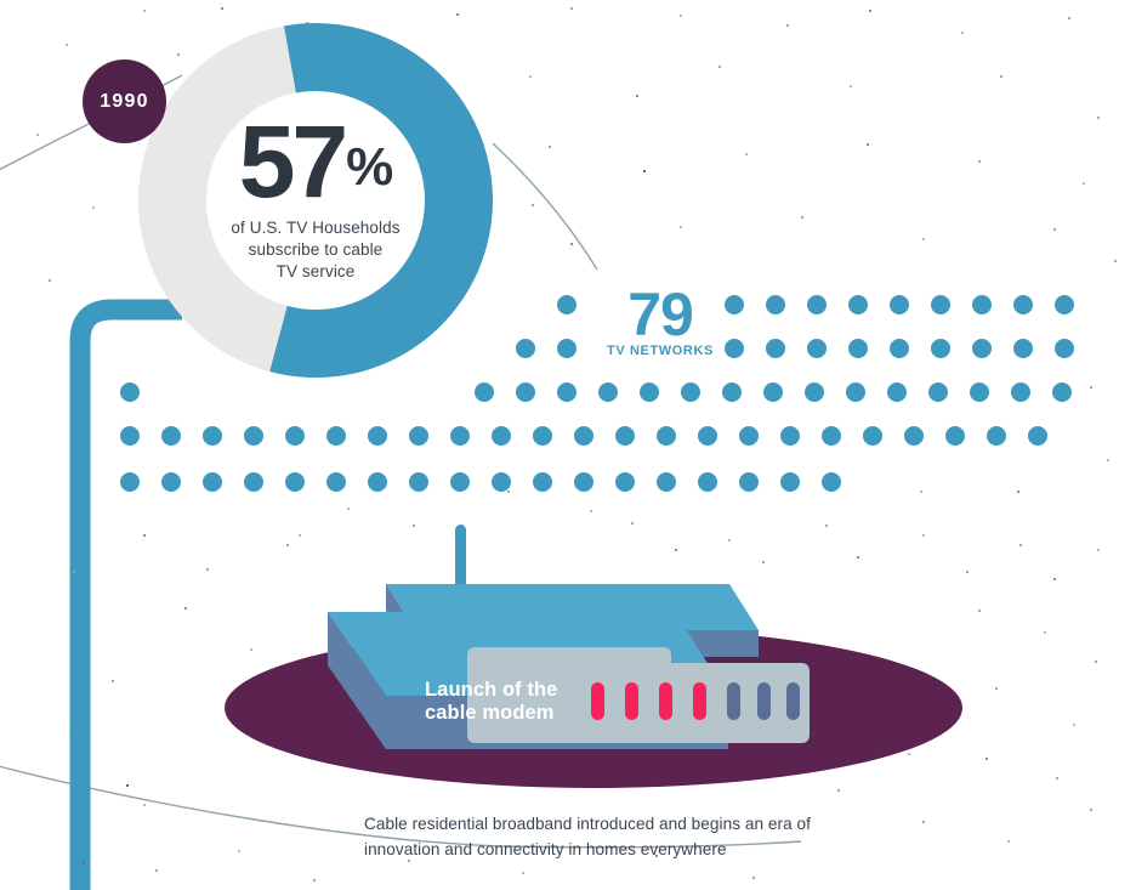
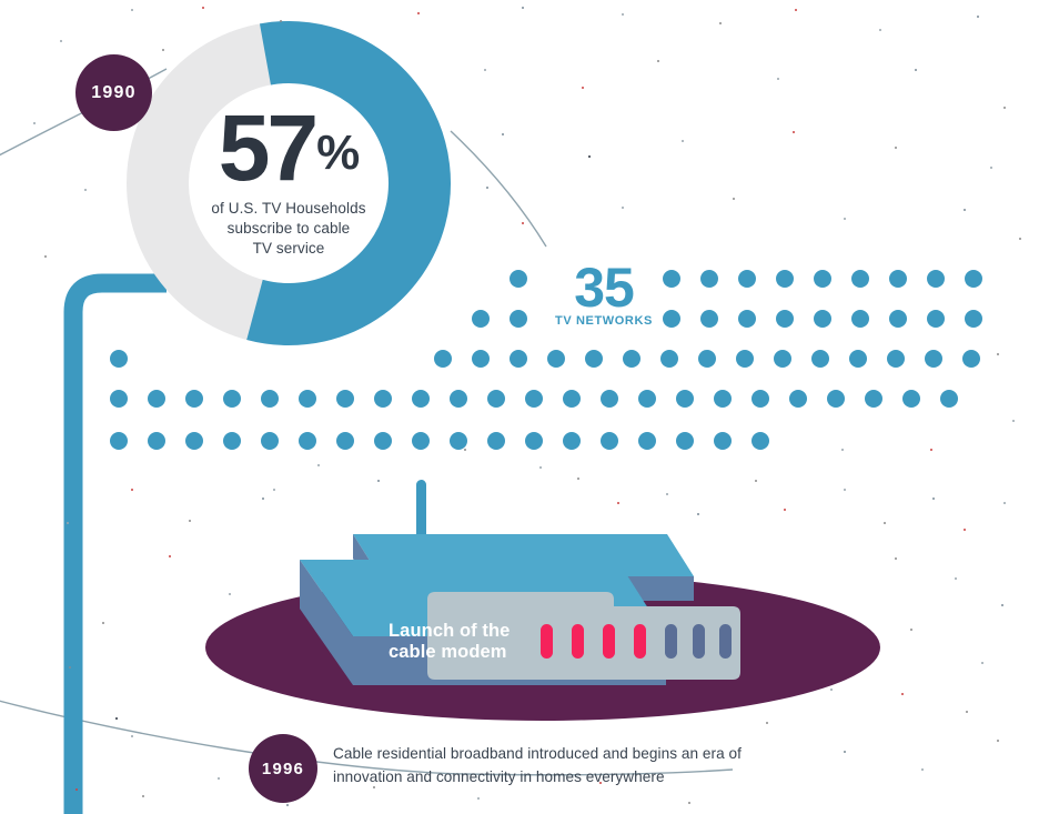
  57
  %
  of U.S. TV Households
  subscribe to cable
  TV service
- 79
+ 35
  TV NETWORKS
  Launch of the
  cable modem
  1990
+ 1996
  Cable residential broadband introduced and begins an era of innovation and connectivity in homes everywhere
